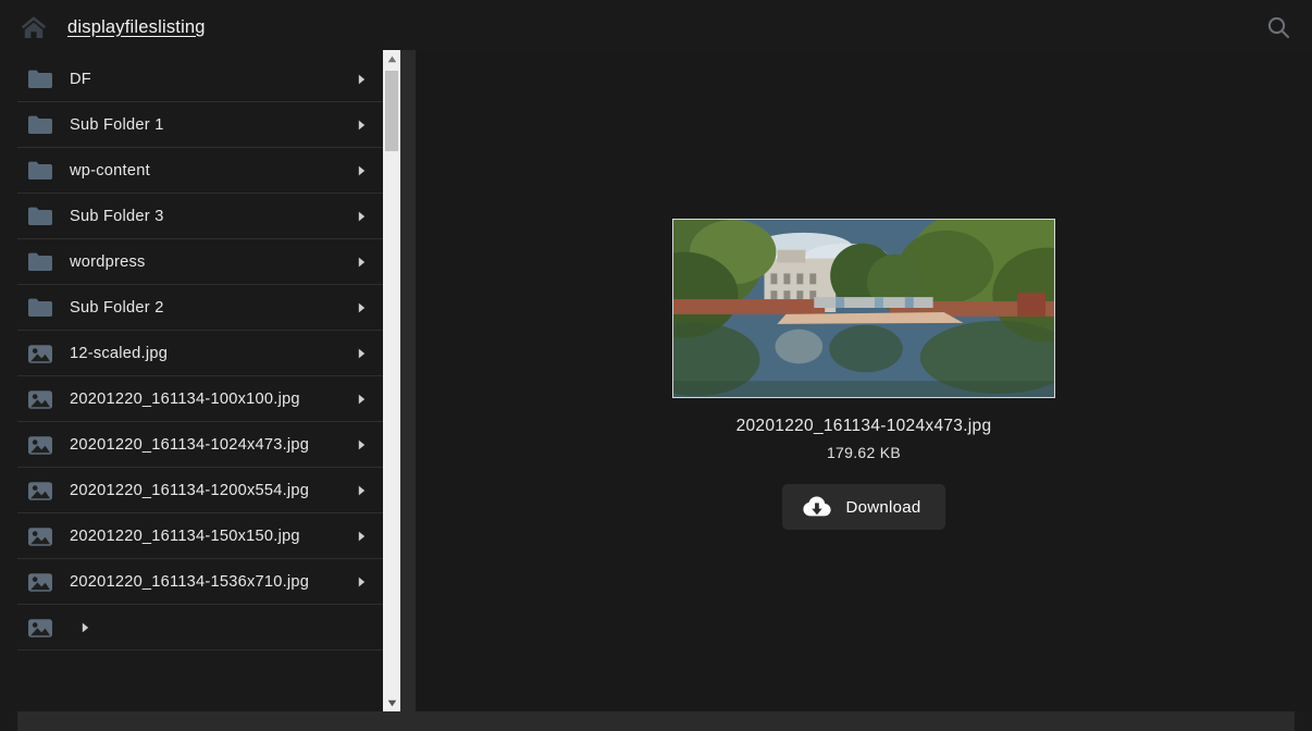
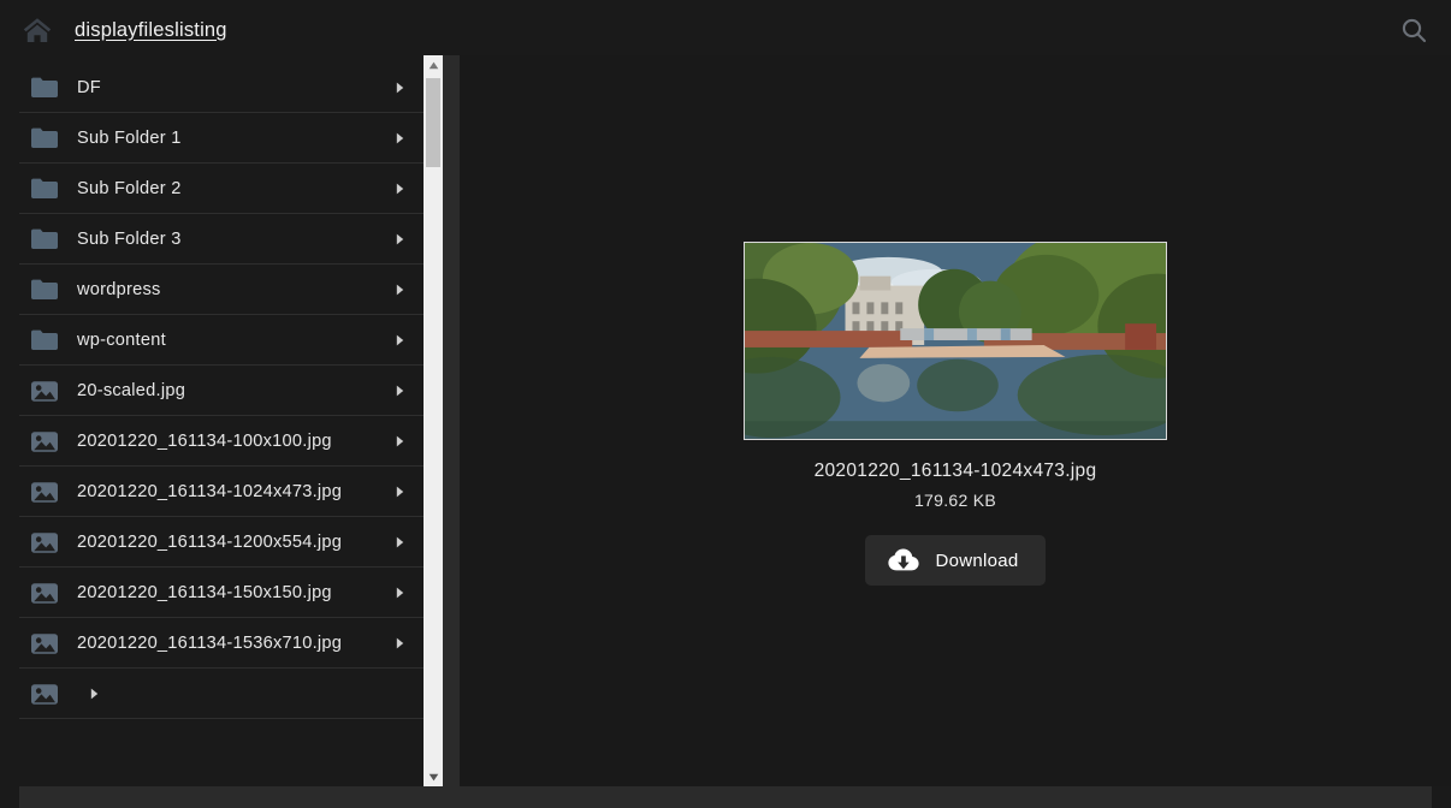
  displayfileslisting
  DF
  Sub Folder 1
- wp-content
+ Sub Folder 2
  Sub Folder 3
  wordpress
- Sub Folder 2
+ wp-content
- 12-scaled.jpg
+ 20-scaled.jpg
  20201220_161134-100x100.jpg
  20201220_161134-1024x473.jpg
  20201220_161134-1200x554.jpg
  20201220_161134-150x150.jpg
  20201220_161134-1536x710.jpg
  20201220_161134-1024x473.jpg
  179.62 KB
  Download
